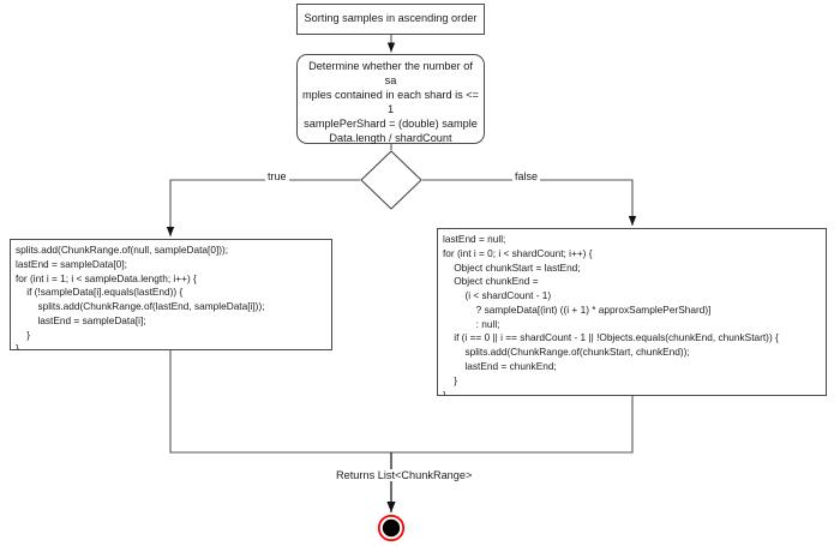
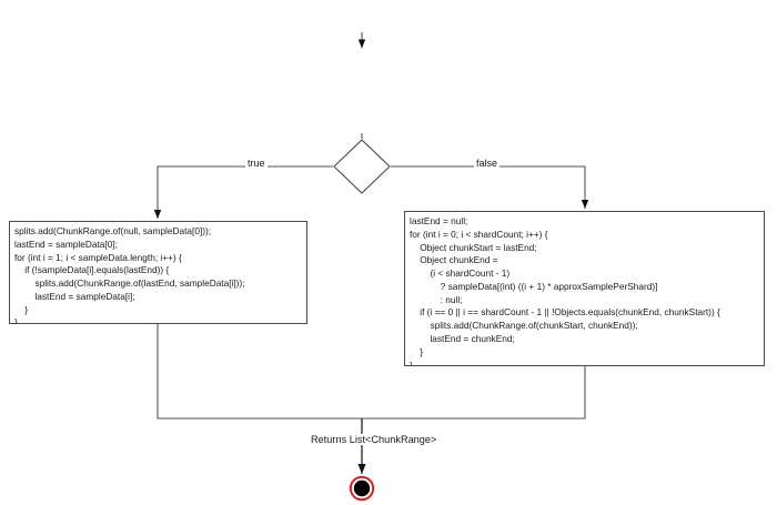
- Sorting samples in ascending order
- Determine whether the number of sa
- mples contained in each shard is <=
- 1
- samplePerShard = (double) sample
- Data.length / shardCount
  splits.add(ChunkRange.of(null, sampleData[0]));
  lastEnd = sampleData[0];
  for (int i = 1; i < sampleData.length; i++) {
  if (!sampleData[i].equals(lastEnd)) {
  splits.add(ChunkRange.of(lastEnd, sampleData[i]));
  lastEnd = sampleData[i];
  }
  }
  lastEnd = null;
  for (int i = 0; i < shardCount; i++) {
  Object chunkStart = lastEnd;
  Object chunkEnd =
  (i < shardCount - 1)
  ? sampleData[(int) ((i + 1) * approxSamplePerShard)]
  : null;
  if (i == 0 || i == shardCount - 1 || !Objects.equals(chunkEnd, chunkStart)) {
  splits.add(ChunkRange.of(chunkStart, chunkEnd));
  lastEnd = chunkEnd;
  }
  }
  true
  false
  Returns List<ChunkRange>
